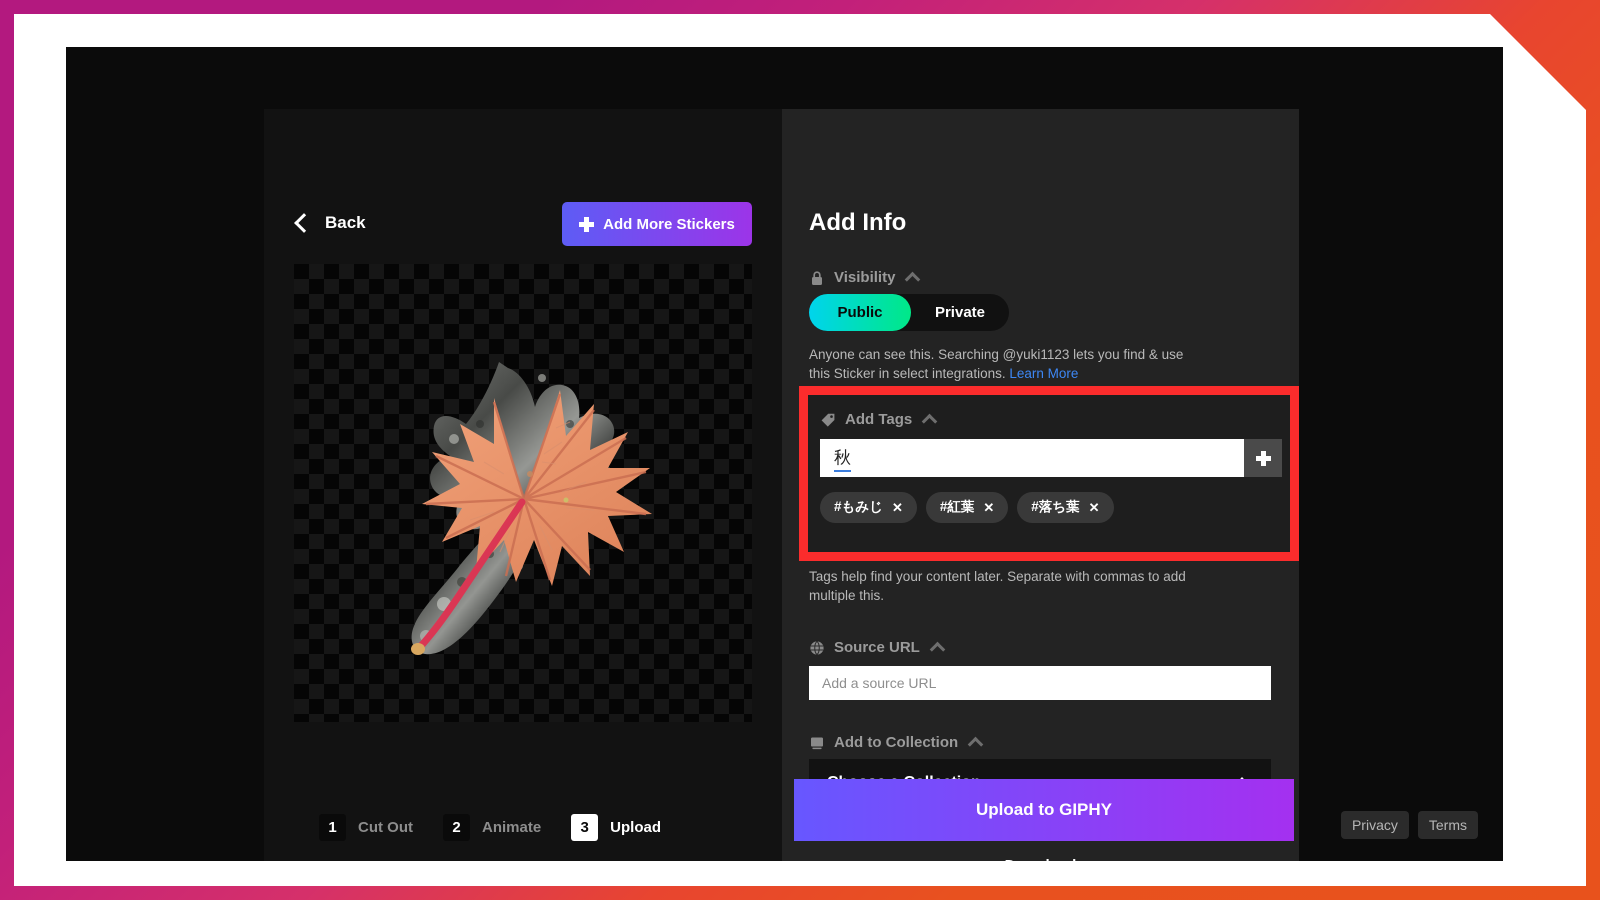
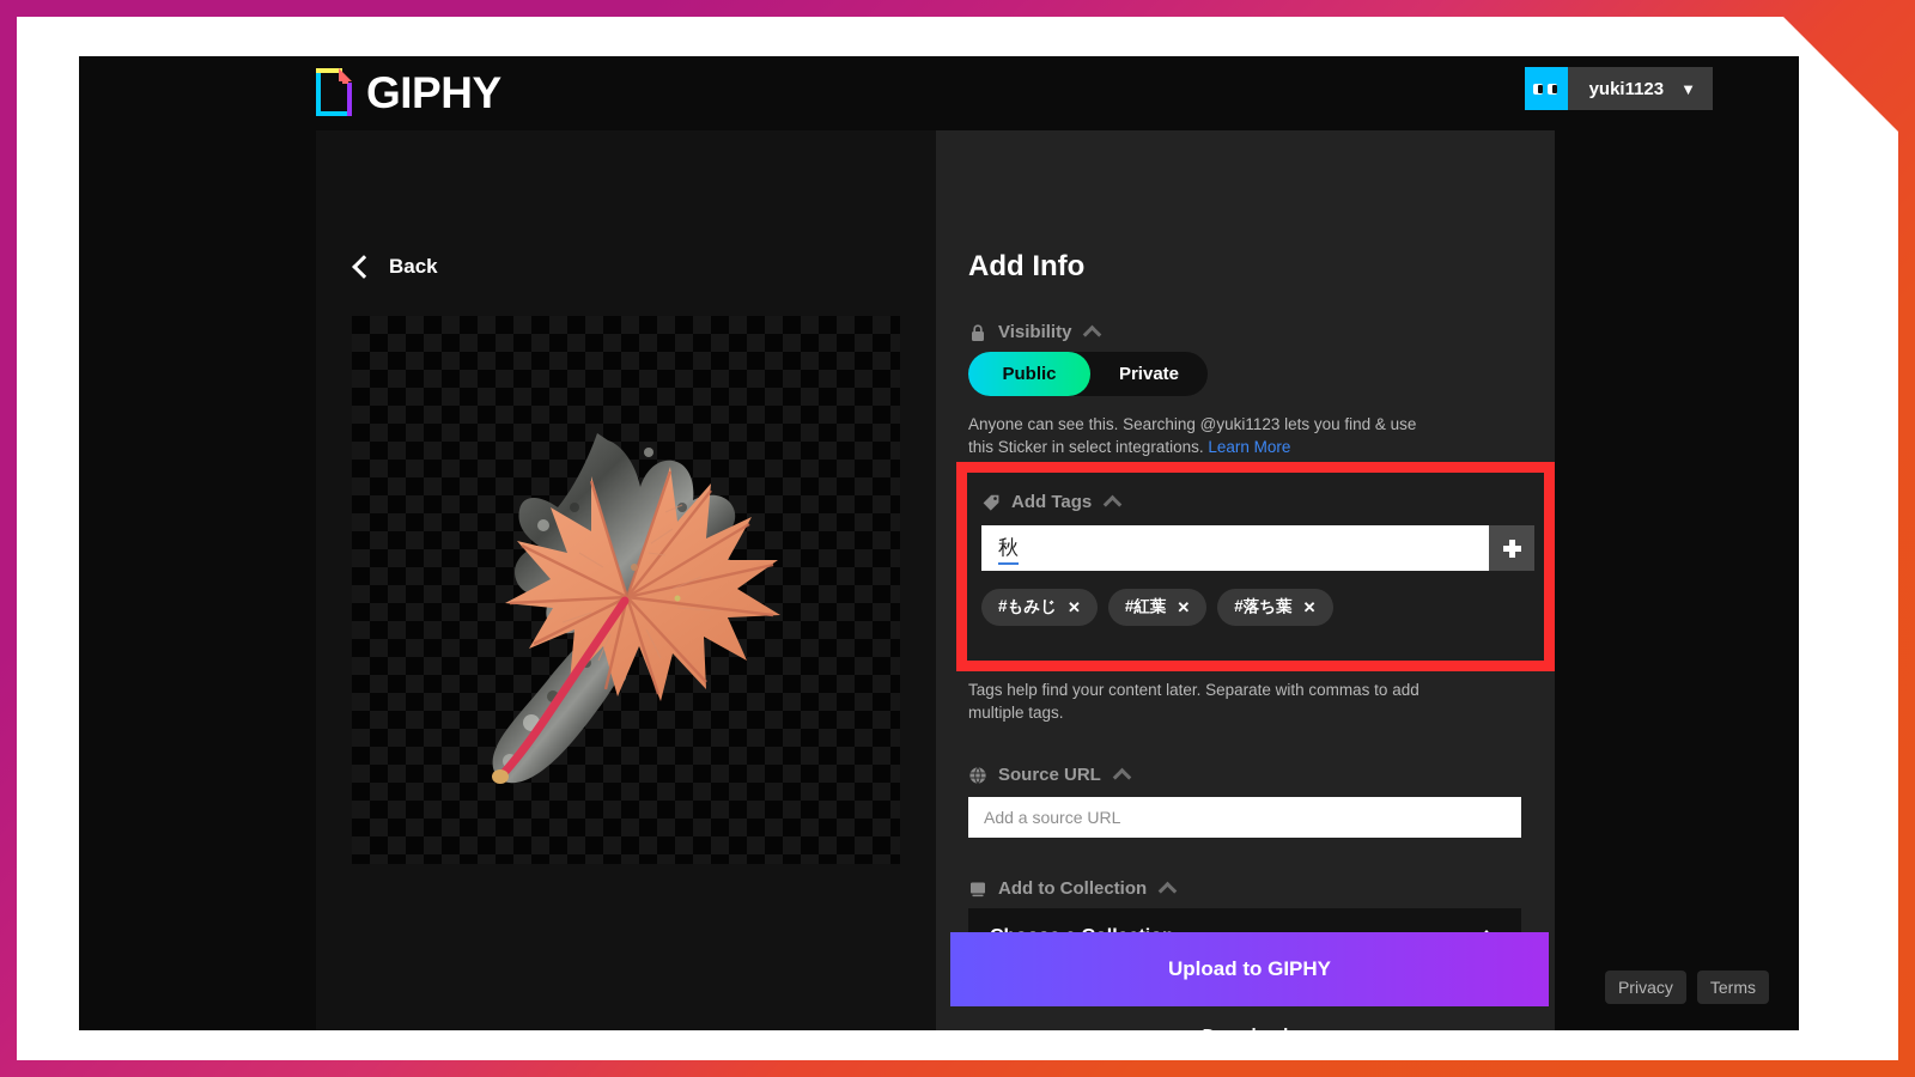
+ GIPHY
+ yuki1123
+ ▼
  Back
- Add More Stickers
- 1
- Cut Out
- 2
- Animate
- 3
- Upload
  Add Info
  Visibility
  Public
  Private
  Anyone can see this. Searching @yuki1123 lets you find & use this Sticker in select integrations. Learn More
  Add Tags
  秋
  #もみじ
  ✕
  #紅葉
  ✕
  #落ち葉
  ✕
- Tags help find your content later. Separate with commas to add multiple this.
+ Tags help find your content later. Separate with commas to add multiple tags.
  Source URL
  Add a source URL
  Add to Collection
  Upload to GIPHY
  Privacy
  Terms
